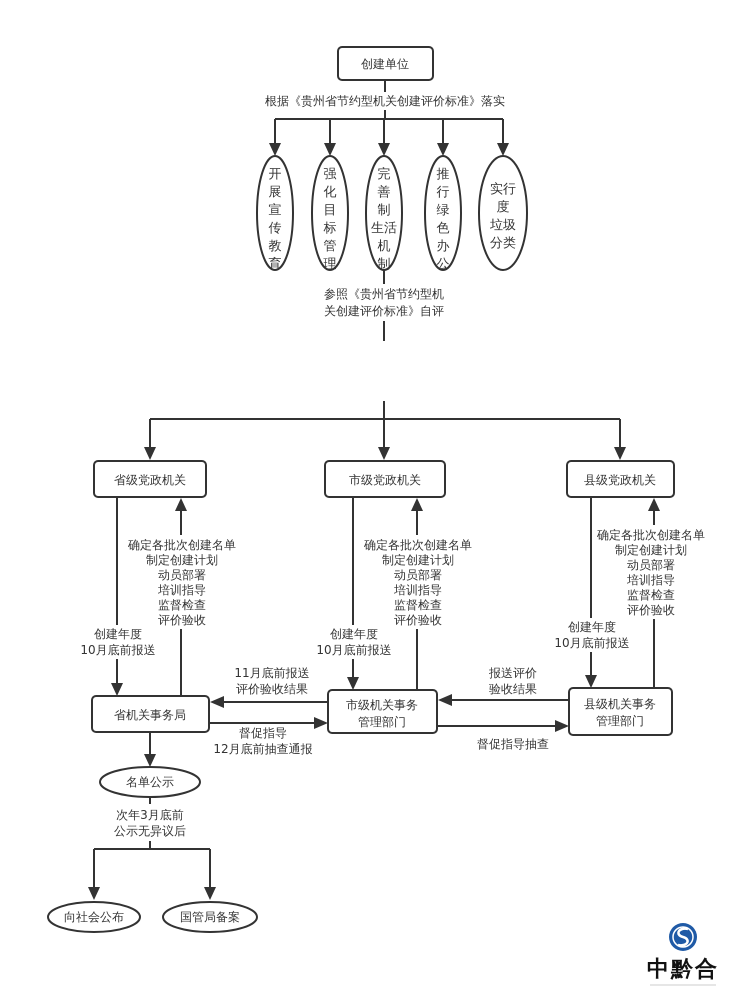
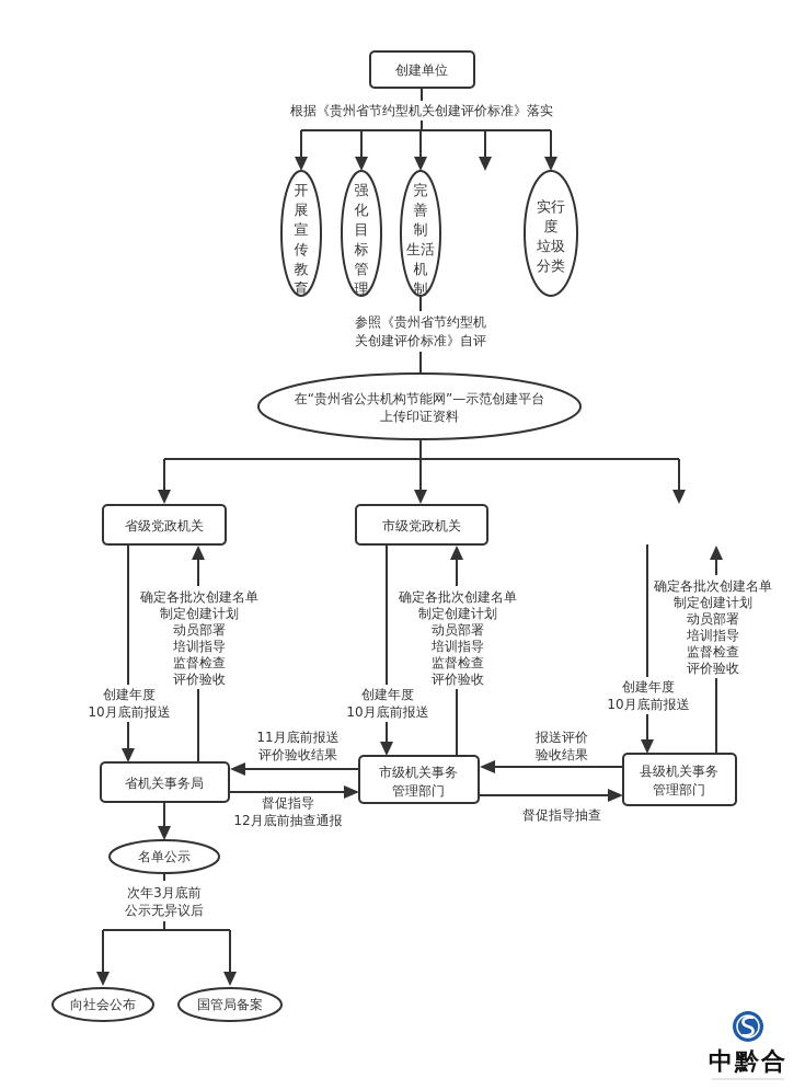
  创建单位
  根据《贵州省节约型机关创建评价标准》落实
  开
  展
  宣
  传
  教
  育
  强
  化
  目
  标
  管
  理
  完
  善
  制
  生活
  机
  制
- 推
- 行
- 绿
- 色
- 办
- 公
  实行
  度
  垃圾
  分类
  参照《贵州省节约型机
  关创建评价标准》自评
+ 在“贵州省公共机构节能网”—示范创建平台
+ 上传印证资料
  省级党政机关
  市级党政机关
- 县级党政机关
  创建年度
  10月底前报送
  确定各批次创建名单
  制定创建计划
  动员部署
  培训指导
  监督检查
  评价验收
  创建年度
  10月底前报送
  确定各批次创建名单
  制定创建计划
  动员部署
  培训指导
  监督检查
  评价验收
  创建年度
  10月底前报送
  确定各批次创建名单
  制定创建计划
  动员部署
  培训指导
  监督检查
  评价验收
  省机关事务局
  市级机关事务
  管理部门
  县级机关事务
  管理部门
  11月底前报送
  评价验收结果
  督促指导
  12月底前抽查通报
  报送评价
  验收结果
  督促指导抽查
  名单公示
  次年3月底前
  公示无异议后
  向社会公布
  国管局备案
  中黔合
